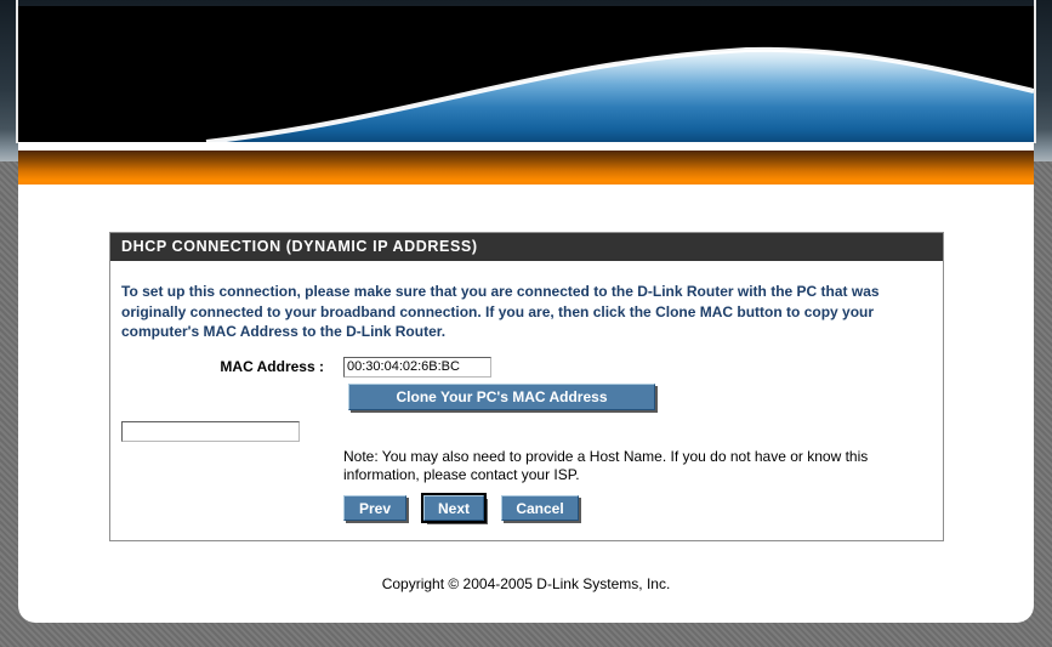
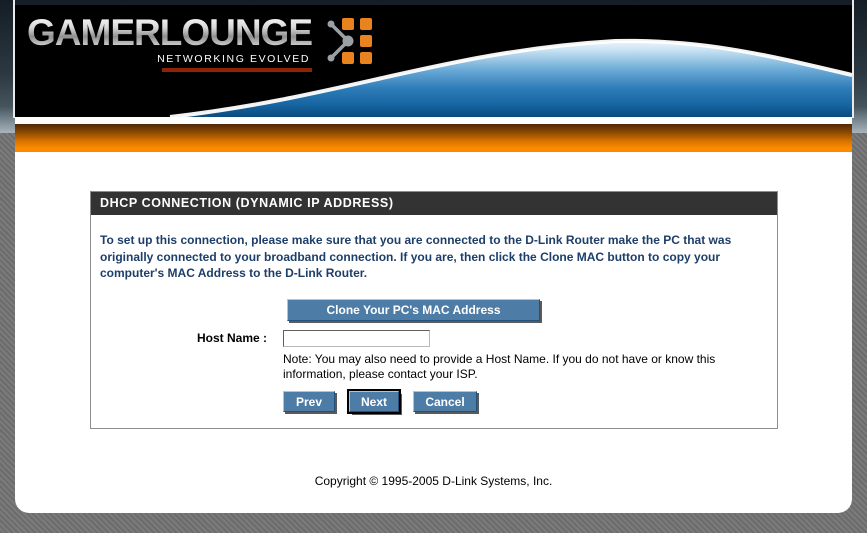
+ GAMERLOUNGE
+ NETWORKING EVOLVED
  DHCP CONNECTION (DYNAMIC IP ADDRESS)
- To set up this connection, please make sure that you are connected to the D-Link Router with the PC that was originally connected to your broadband connection. If you are, then click the Clone MAC button to copy your computer's MAC Address to the D-Link Router.
+ To set up this connection, please make sure that you are connected to the D-Link Router make the PC that was originally connected to your broadband connection. If you are, then click the Clone MAC button to copy your computer's MAC Address to the D-Link Router.
- MAC Address :
- 00:30:04:02:6B:BC
  Clone Your PC's MAC Address
+ Host Name :
  Note: You may also need to provide a Host Name. If you do not have or know this information, please contact your ISP.
  Prev
  Next
  Cancel
- Copyright © 2004-2005 D-Link Systems, Inc.
+ Copyright © 1995-2005 D-Link Systems, Inc.
